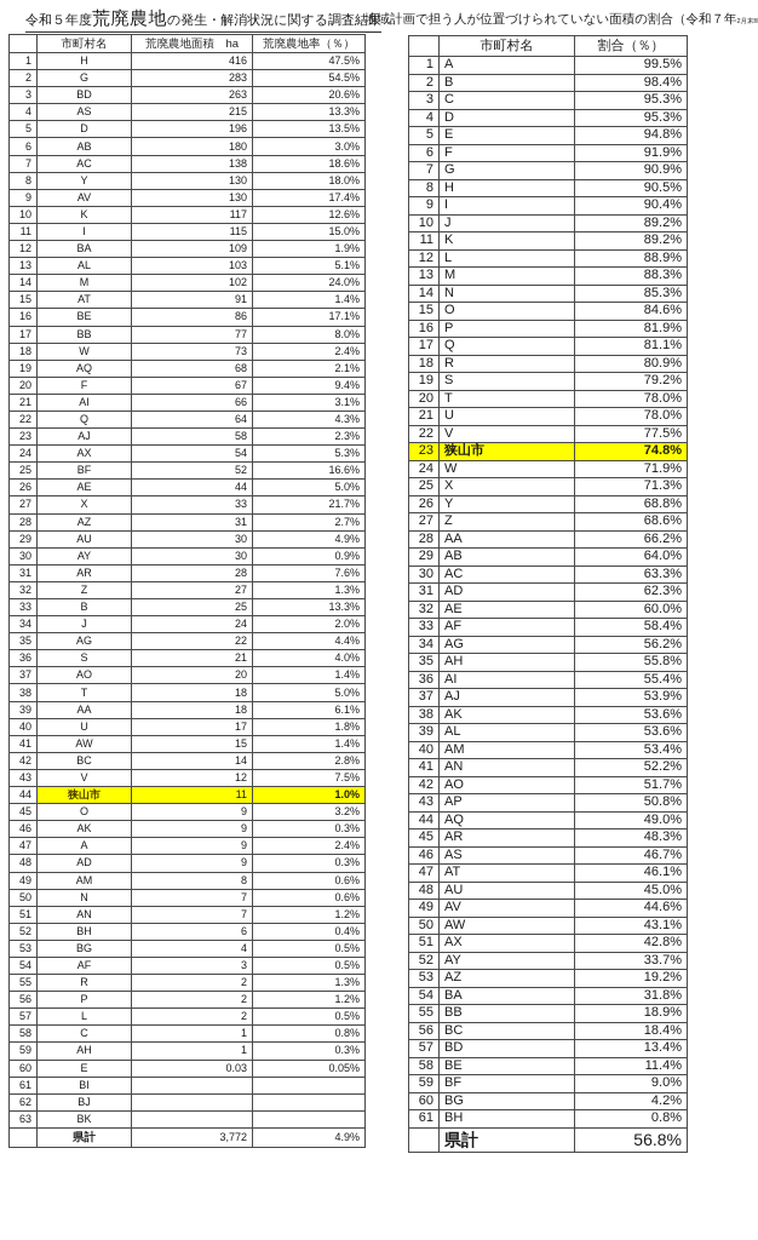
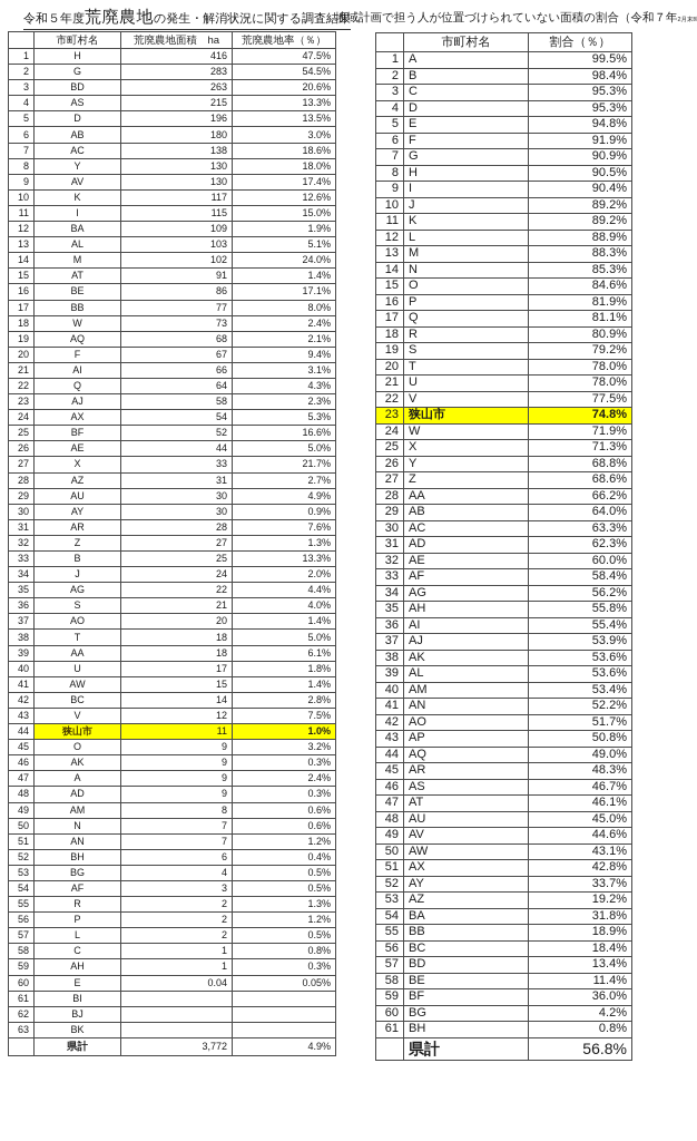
  令和５年度荒廃農地の発生・解消状況に関する調査結果
  	市町村名	荒廃農地面積 ha	荒廃農地率（％）
  1	H	416	47.5%
  2	G	283	54.5%
  3	BD	263	20.6%
  4	AS	215	13.3%
  5	D	196	13.5%
  6	AB	180	3.0%
  7	AC	138	18.6%
  8	Y	130	18.0%
  9	AV	130	17.4%
  10	K	117	12.6%
  11	I	115	15.0%
  12	BA	109	1.9%
  13	AL	103	5.1%
  14	M	102	24.0%
  15	AT	91	1.4%
  16	BE	86	17.1%
  17	BB	77	8.0%
  18	W	73	2.4%
  19	AQ	68	2.1%
  20	F	67	9.4%
  21	AI	66	3.1%
  22	Q	64	4.3%
  23	AJ	58	2.3%
  24	AX	54	5.3%
  25	BF	52	16.6%
  26	AE	44	5.0%
  27	X	33	21.7%
  28	AZ	31	2.7%
  29	AU	30	4.9%
  30	AY	30	0.9%
  31	AR	28	7.6%
  32	Z	27	1.3%
  33	B	25	13.3%
  34	J	24	2.0%
  35	AG	22	4.4%
  36	S	21	4.0%
  37	AO	20	1.4%
  38	T	18	5.0%
  39	AA	18	6.1%
  40	U	17	1.8%
  41	AW	15	1.4%
  42	BC	14	2.8%
  43	V	12	7.5%
  44	狭山市	11	1.0%
  45	O	9	3.2%
  46	AK	9	0.3%
  47	A	9	2.4%
  48	AD	9	0.3%
  49	AM	8	0.6%
  50	N	7	0.6%
  51	AN	7	1.2%
  52	BH	6	0.4%
  53	BG	4	0.5%
  54	AF	3	0.5%
  55	R	2	1.3%
  56	P	2	1.2%
  57	L	2	0.5%
  58	C	1	0.8%
  59	AH	1	0.3%
- 60	E	0.03	0.05%
+ 60	E	0.04	0.05%
  61	BI
  62	BJ
  63	BK
  	県計	3,772	4.9%
  地域計画で担う人が位置づけられていない面積の割合（令和７年
  	市町村名	割合（％）
  1	A	99.5%
  2	B	98.4%
  3	C	95.3%
  4	D	95.3%
  5	E	94.8%
  6	F	91.9%
  7	G	90.9%
  8	H	90.5%
  9	I	90.4%
  10	J	89.2%
  11	K	89.2%
  12	L	88.9%
  13	M	88.3%
  14	N	85.3%
  15	O	84.6%
  16	P	81.9%
  17	Q	81.1%
  18	R	80.9%
  19	S	79.2%
  20	T	78.0%
  21	U	78.0%
  22	V	77.5%
  23	狭山市	74.8%
  24	W	71.9%
  25	X	71.3%
  26	Y	68.8%
  27	Z	68.6%
  28	AA	66.2%
  29	AB	64.0%
  30	AC	63.3%
  31	AD	62.3%
  32	AE	60.0%
  33	AF	58.4%
  34	AG	56.2%
  35	AH	55.8%
  36	AI	55.4%
  37	AJ	53.9%
  38	AK	53.6%
  39	AL	53.6%
  40	AM	53.4%
  41	AN	52.2%
  42	AO	51.7%
  43	AP	50.8%
  44	AQ	49.0%
  45	AR	48.3%
  46	AS	46.7%
  47	AT	46.1%
  48	AU	45.0%
  49	AV	44.6%
  50	AW	43.1%
  51	AX	42.8%
  52	AY	33.7%
  53	AZ	19.2%
  54	BA	31.8%
  55	BB	18.9%
  56	BC	18.4%
  57	BD	13.4%
  58	BE	11.4%
- 59	BF	9.0%
+ 59	BF	36.0%
  60	BG	4.2%
  61	BH	0.8%
  	県計	56.8%
